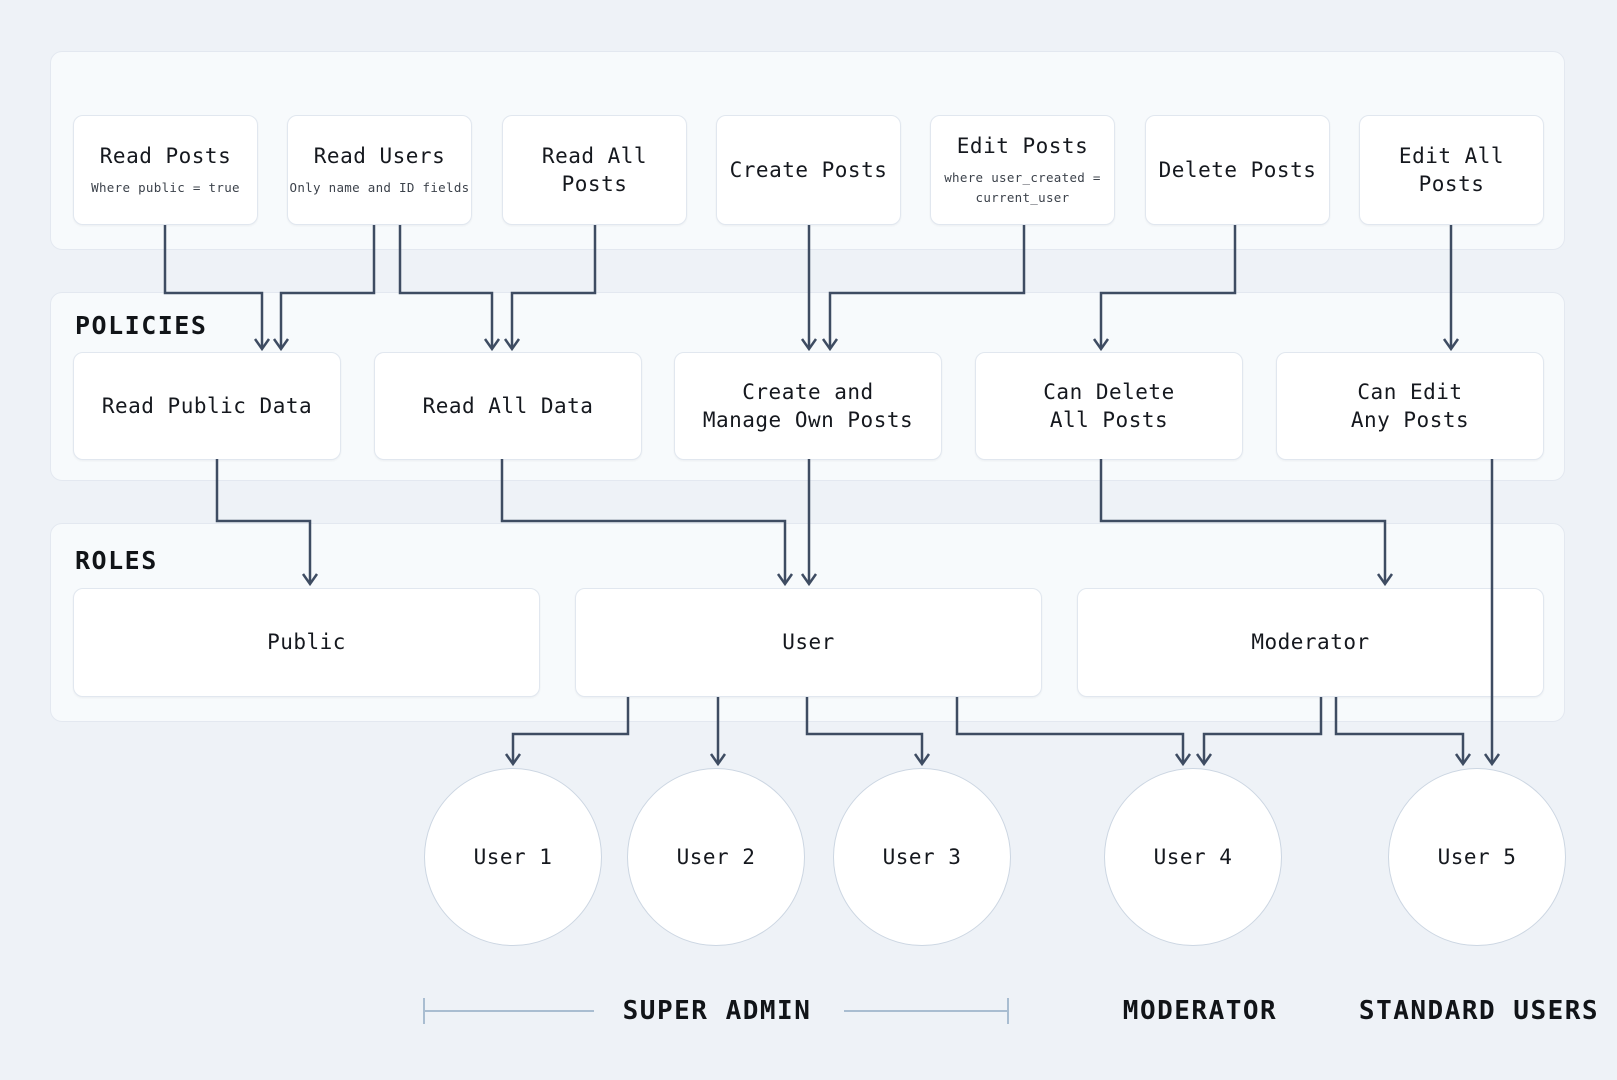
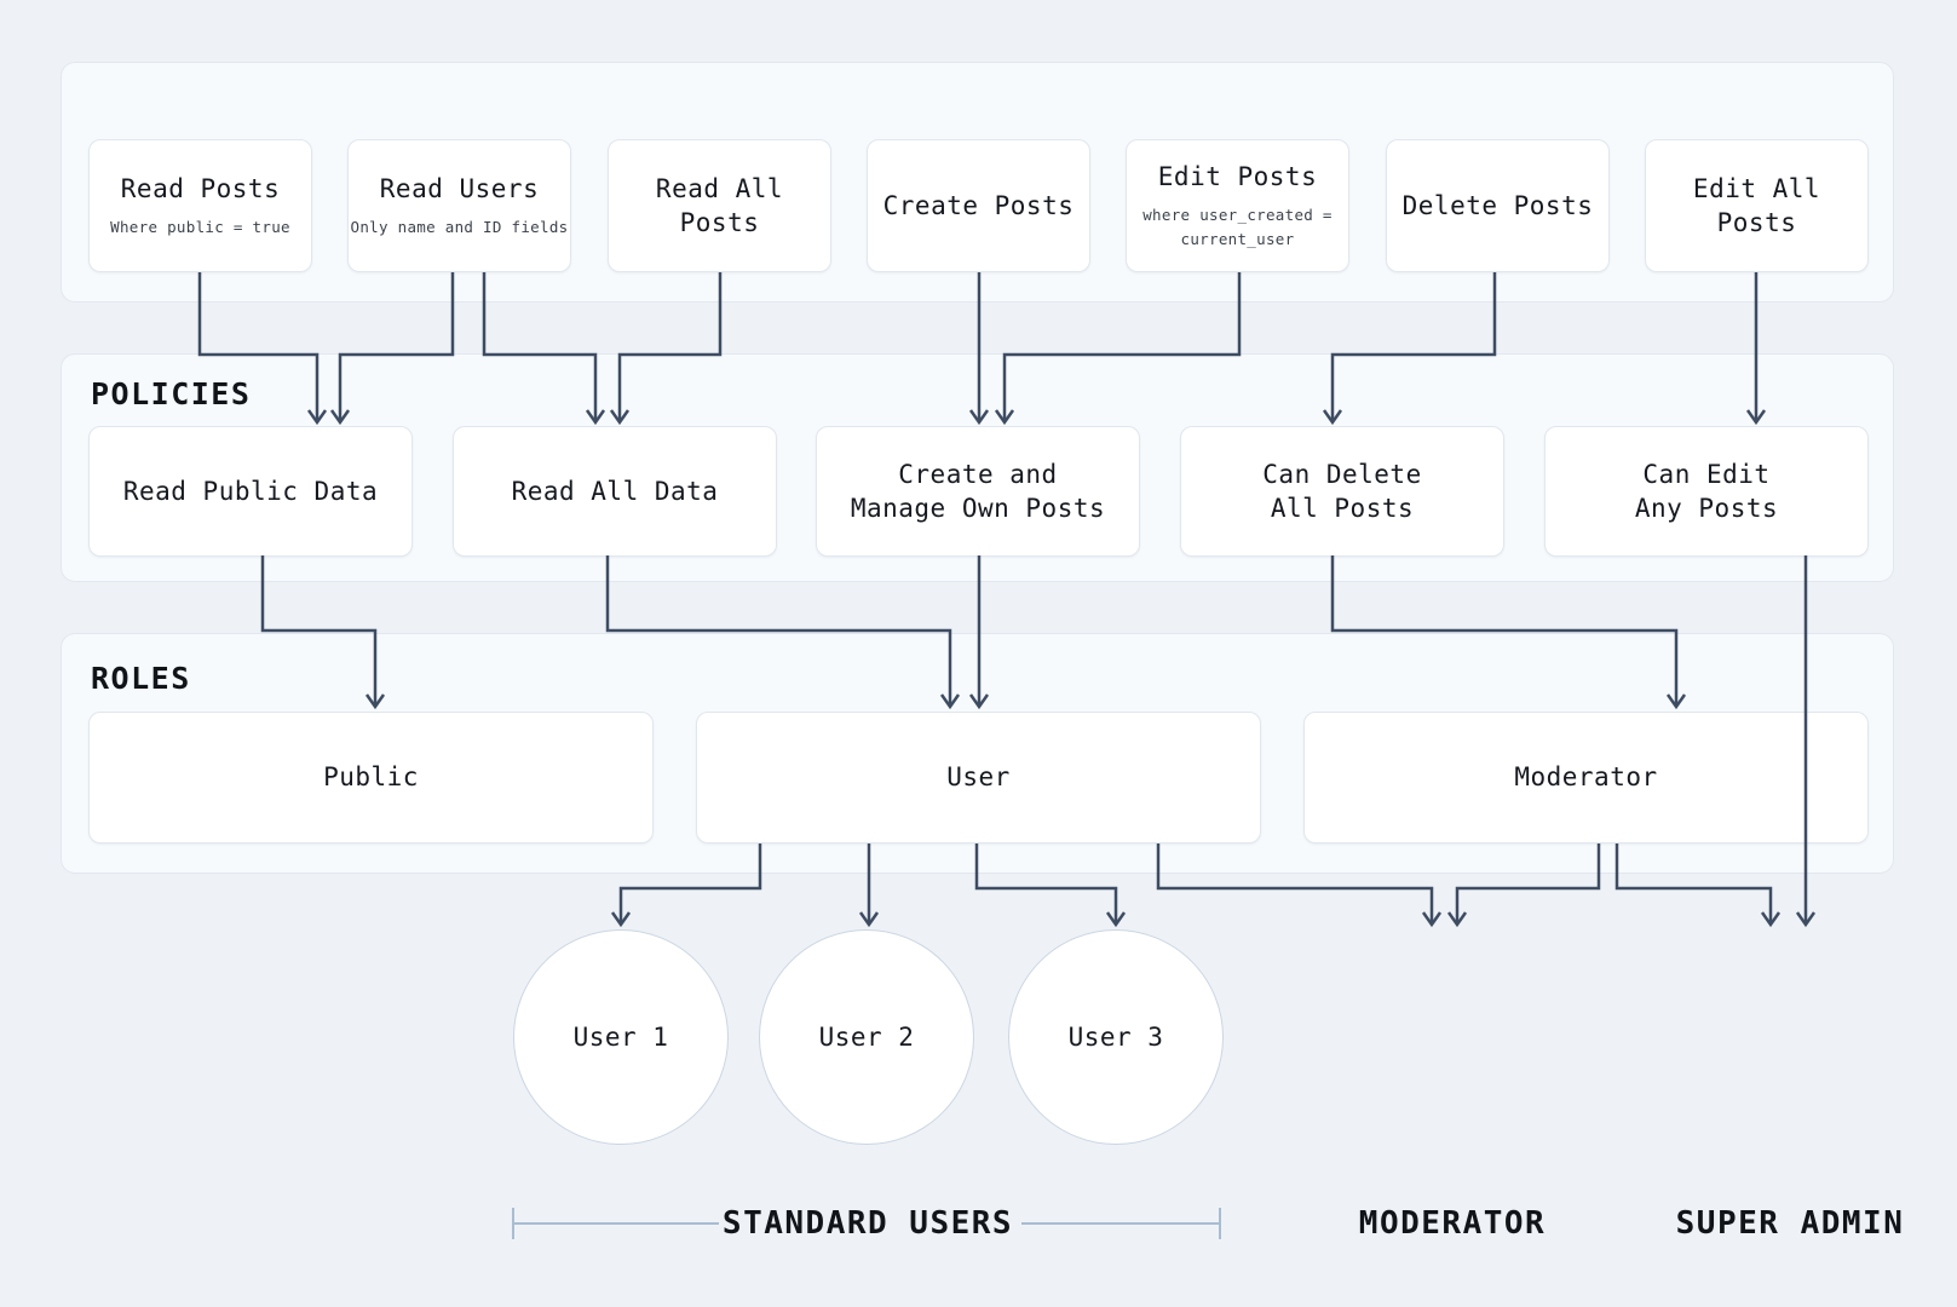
  POLICIES
  ROLES
  Read Posts
  Where public = true
  Read Users
  Only name and ID fields
  Read All Posts
  Create Posts
  Edit Posts
  where user_created =
  current_user
  Delete Posts
  Edit All Posts
  Read Public Data
  Read All Data
  Create and
  Manage Own Posts
  Can Delete
  All Posts
  Can Edit
  Any Posts
  Public
  User
  Moderator
  User 1
  User 2
  User 3
- User 4
- User 5
- SUPER ADMIN
+ STANDARD USERS
  MODERATOR
- STANDARD USERS
+ SUPER ADMIN
